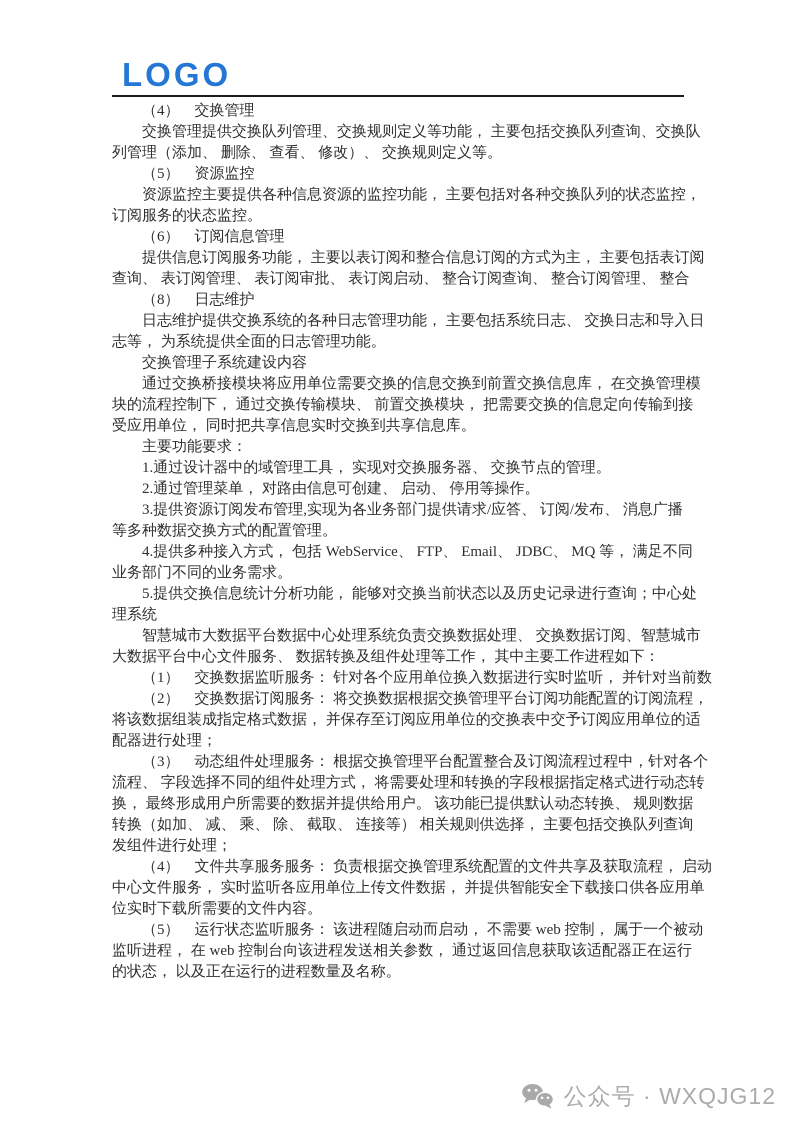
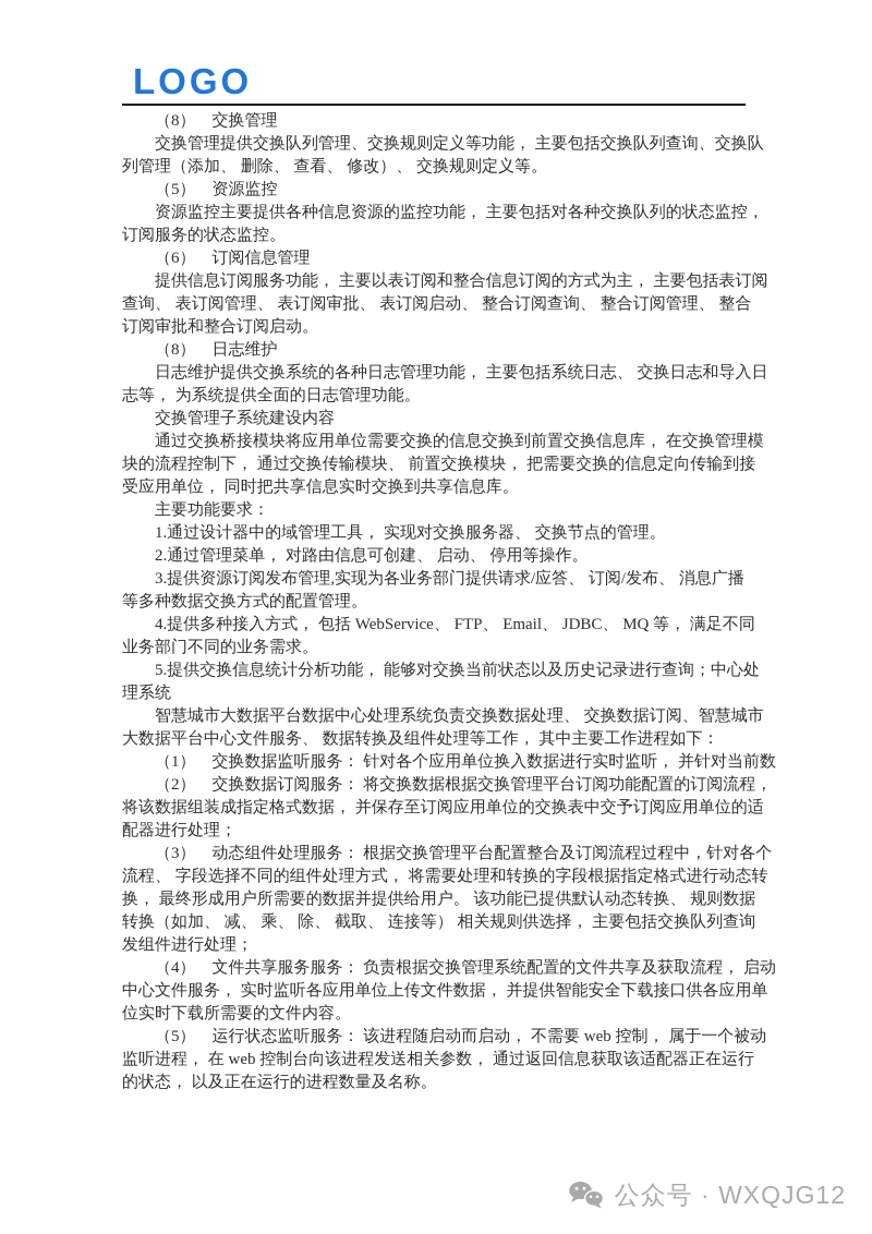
  LOGO
- （4） 交换管理
+ （8） 交换管理
  交换管理提供交换队列管理、交换规则定义等功能， 主要包括交换队列查询、交换队
  列管理（添加、 删除、 查看、 修改）、 交换规则定义等。
  （5） 资源监控
  资源监控主要提供各种信息资源的监控功能， 主要包括对各种交换队列的状态监控，
  订阅服务的状态监控。
  （6） 订阅信息管理
  提供信息订阅服务功能， 主要以表订阅和整合信息订阅的方式为主， 主要包括表订阅
  查询、 表订阅管理、 表订阅审批、 表订阅启动、 整合订阅查询、 整合订阅管理、 整合
+ 订阅审批和整合订阅启动。
  （8） 日志维护
  日志维护提供交换系统的各种日志管理功能， 主要包括系统日志、 交换日志和导入日
  志等， 为系统提供全面的日志管理功能。
  交换管理子系统建设内容
  通过交换桥接模块将应用单位需要交换的信息交换到前置交换信息库， 在交换管理模
  块的流程控制下， 通过交换传输模块、 前置交换模块， 把需要交换的信息定向传输到接
  受应用单位， 同时把共享信息实时交换到共享信息库。
  主要功能要求：
  1.通过设计器中的域管理工具， 实现对交换服务器、 交换节点的管理。
  2.通过管理菜单， 对路由信息可创建、 启动、 停用等操作。
  3.提供资源订阅发布管理,实现为各业务部门提供请求/应答、 订阅/发布、 消息广播
  等多种数据交换方式的配置管理。
  4.提供多种接入方式， 包括 WebService、 FTP、 Email、 JDBC、 MQ 等， 满足不同
  业务部门不同的业务需求。
  5.提供交换信息统计分析功能， 能够对交换当前状态以及历史记录进行查询；中心处
  理系统
  智慧城市大数据平台数据中心处理系统负责交换数据处理、 交换数据订阅、智慧城市
  大数据平台中心文件服务、 数据转换及组件处理等工作， 其中主要工作进程如下：
  （1） 交换数据监听服务： 针对各个应用单位换入数据进行实时监听， 并针对当前数
  （2） 交换数据订阅服务： 将交换数据根据交换管理平台订阅功能配置的订阅流程，
  将该数据组装成指定格式数据， 并保存至订阅应用单位的交换表中交予订阅应用单位的适
  配器进行处理；
  （3） 动态组件处理服务： 根据交换管理平台配置整合及订阅流程过程中，针对各个
  流程、 字段选择不同的组件处理方式， 将需要处理和转换的字段根据指定格式进行动态转
  换， 最终形成用户所需要的数据并提供给用户。 该功能已提供默认动态转换、 规则数据
  转换（如加、 减、 乘、 除、 截取、 连接等） 相关规则供选择， 主要包括交换队列查询
  发组件进行处理；
  （4） 文件共享服务服务： 负责根据交换管理系统配置的文件共享及获取流程， 启动
  中心文件服务， 实时监听各应用单位上传文件数据， 并提供智能安全下载接口供各应用单
  位实时下载所需要的文件内容。
  （5） 运行状态监听服务： 该进程随启动而启动， 不需要 web 控制， 属于一个被动
  监听进程， 在 web 控制台向该进程发送相关参数， 通过返回信息获取该适配器正在运行
  的状态， 以及正在运行的进程数量及名称。
  公众号 · WXQJG12
